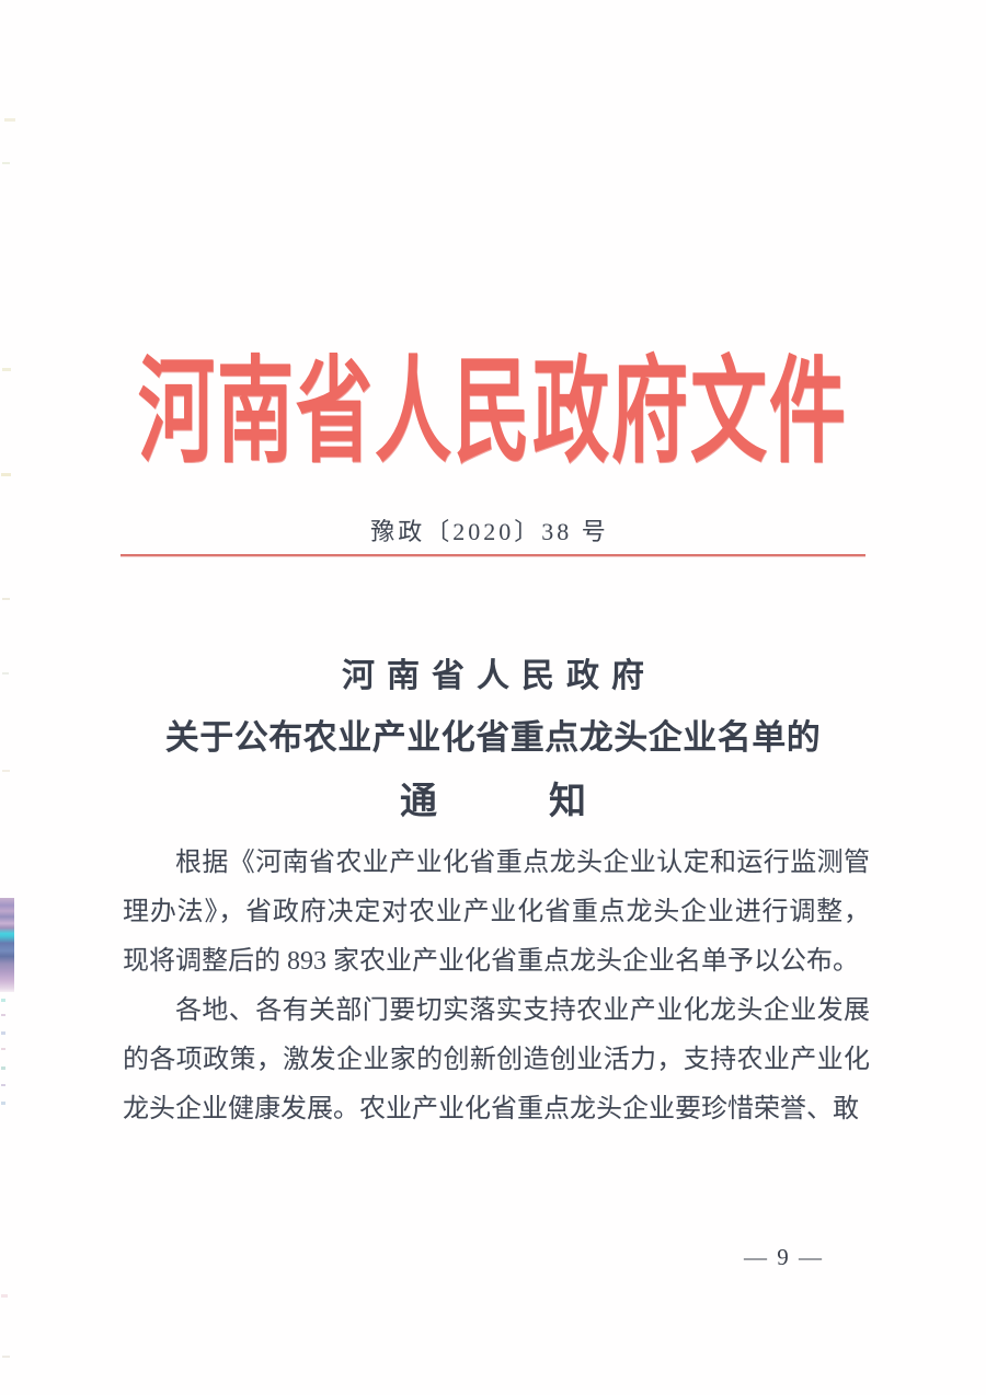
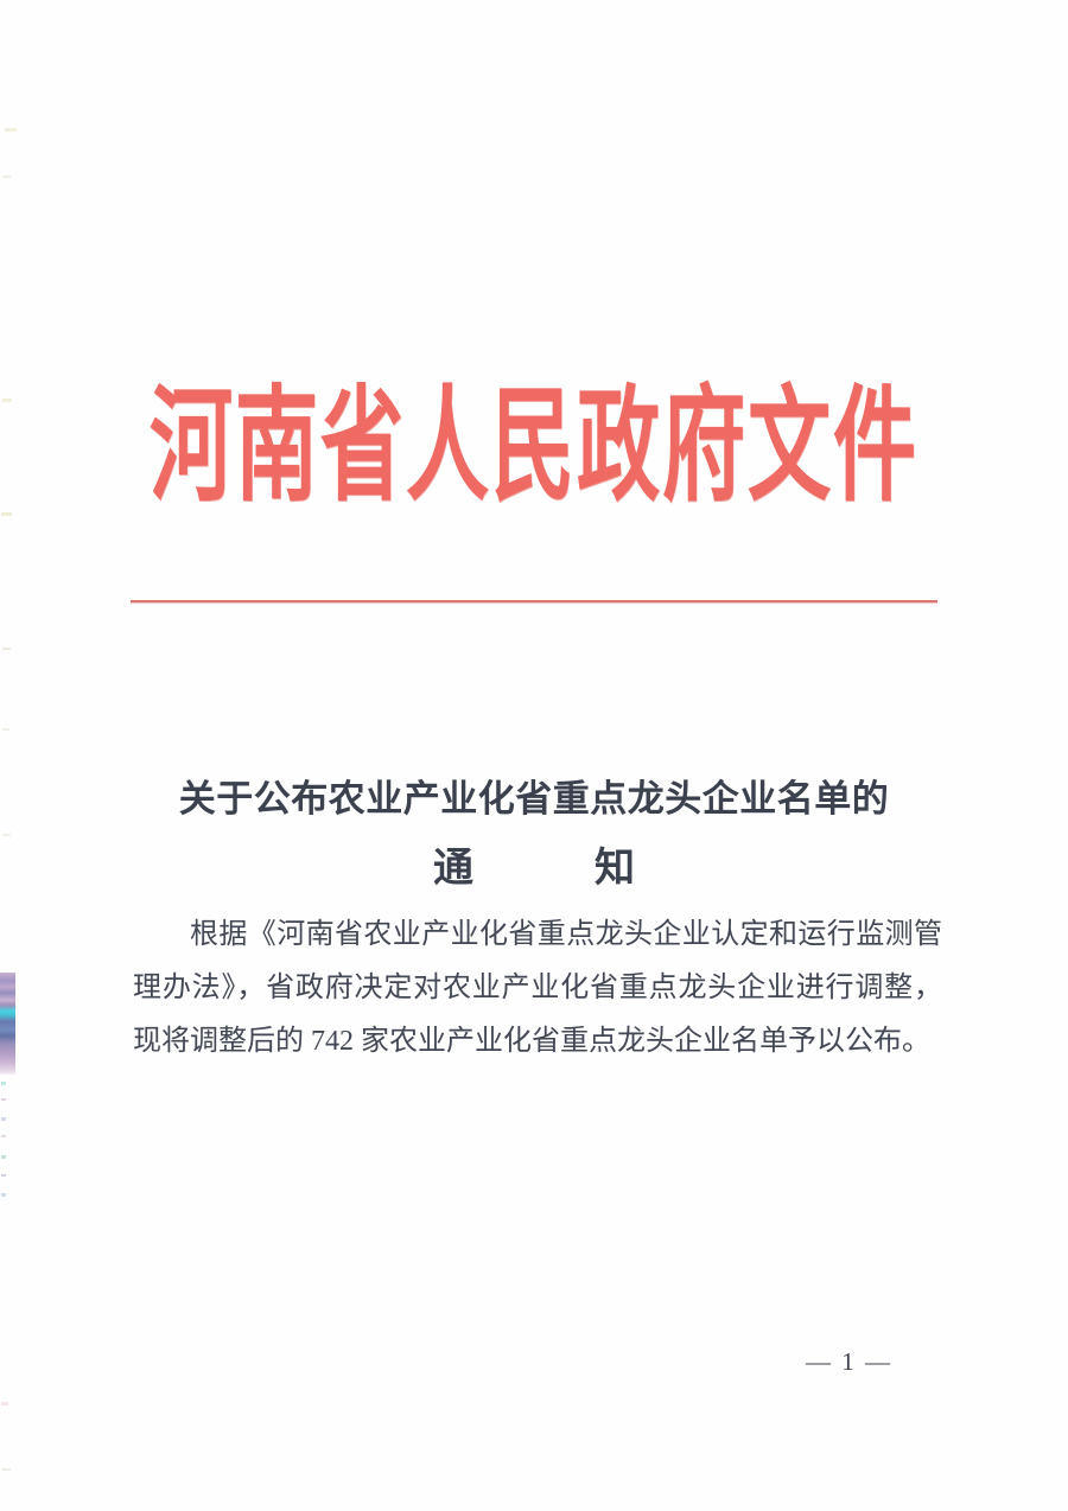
  河南省人民政府文件
- 豫政〔2020〕38 号
- 河南省人民政府
  关于公布农业产业化省重点龙头企业名单的
  通 知
- 根据《河南省农业产业化省重点龙头企业认定和运行监测管理办法》，省政府决定对农业产业化省重点龙头企业进行调整，现将调整后的 893 家农业产业化省重点龙头企业名单予以公布。
+ 根据《河南省农业产业化省重点龙头企业认定和运行监测管理办法》，省政府决定对农业产业化省重点龙头企业进行调整，现将调整后的 742 家农业产业化省重点龙头企业名单予以公布。
- 各地、各有关部门要切实落实支持农业产业化龙头企业发展的各项政策，激发企业家的创新创造创业活力，支持农业产业化龙头企业健康发展。农业产业化省重点龙头企业要珍惜荣誉、敢
- — 9 —
+ — 1 —
